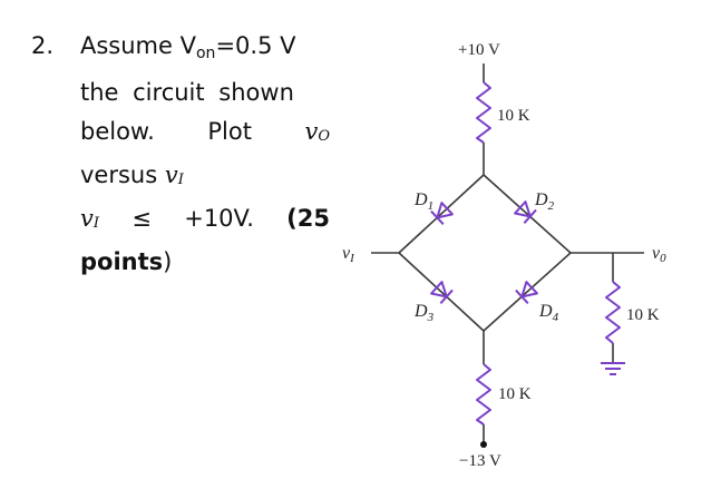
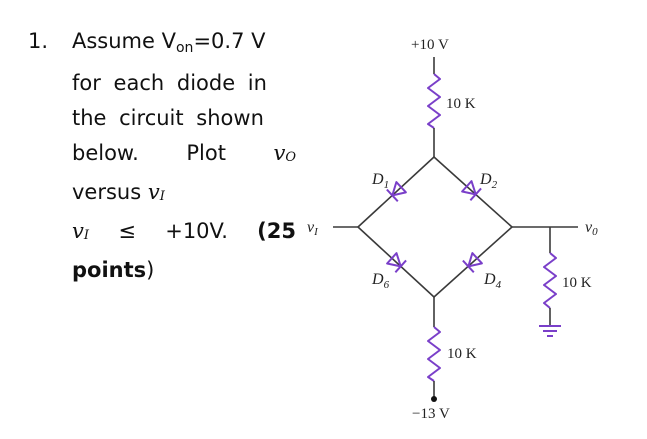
- 2.
+ 1.
- Assume Von=0.5 V
+ Assume Von=0.7 V
+ for each diode in
  the circuit shown
  below.
  Plot
  vO
  versus vI
  vI
  ≤
  +10V.
  (25
  points)
  +10 V
  10 K
  D1
  D2
- D3
+ D6
  D4
  vI
  v0
  10 K
  10 K
  −13 V
